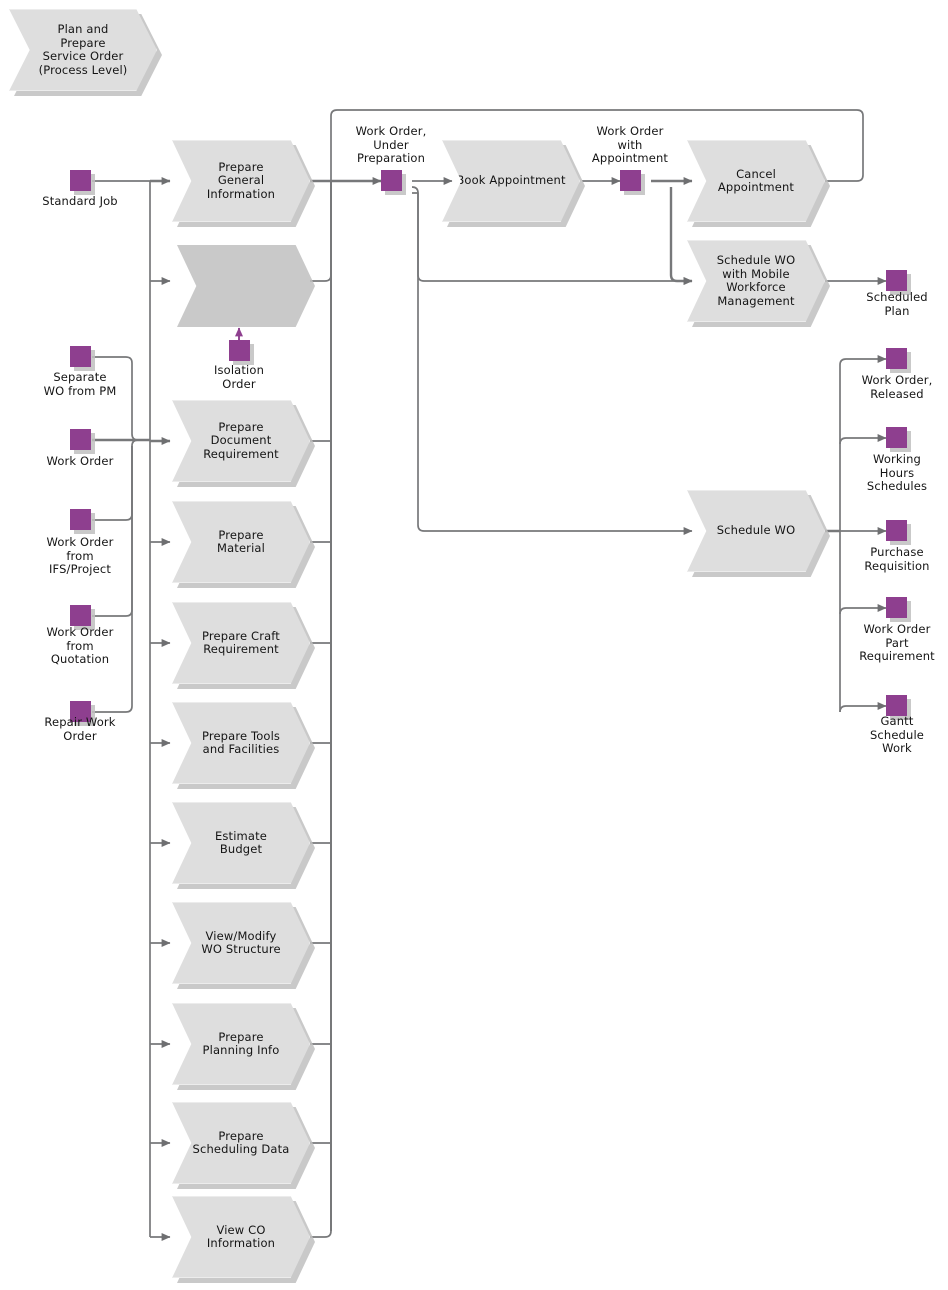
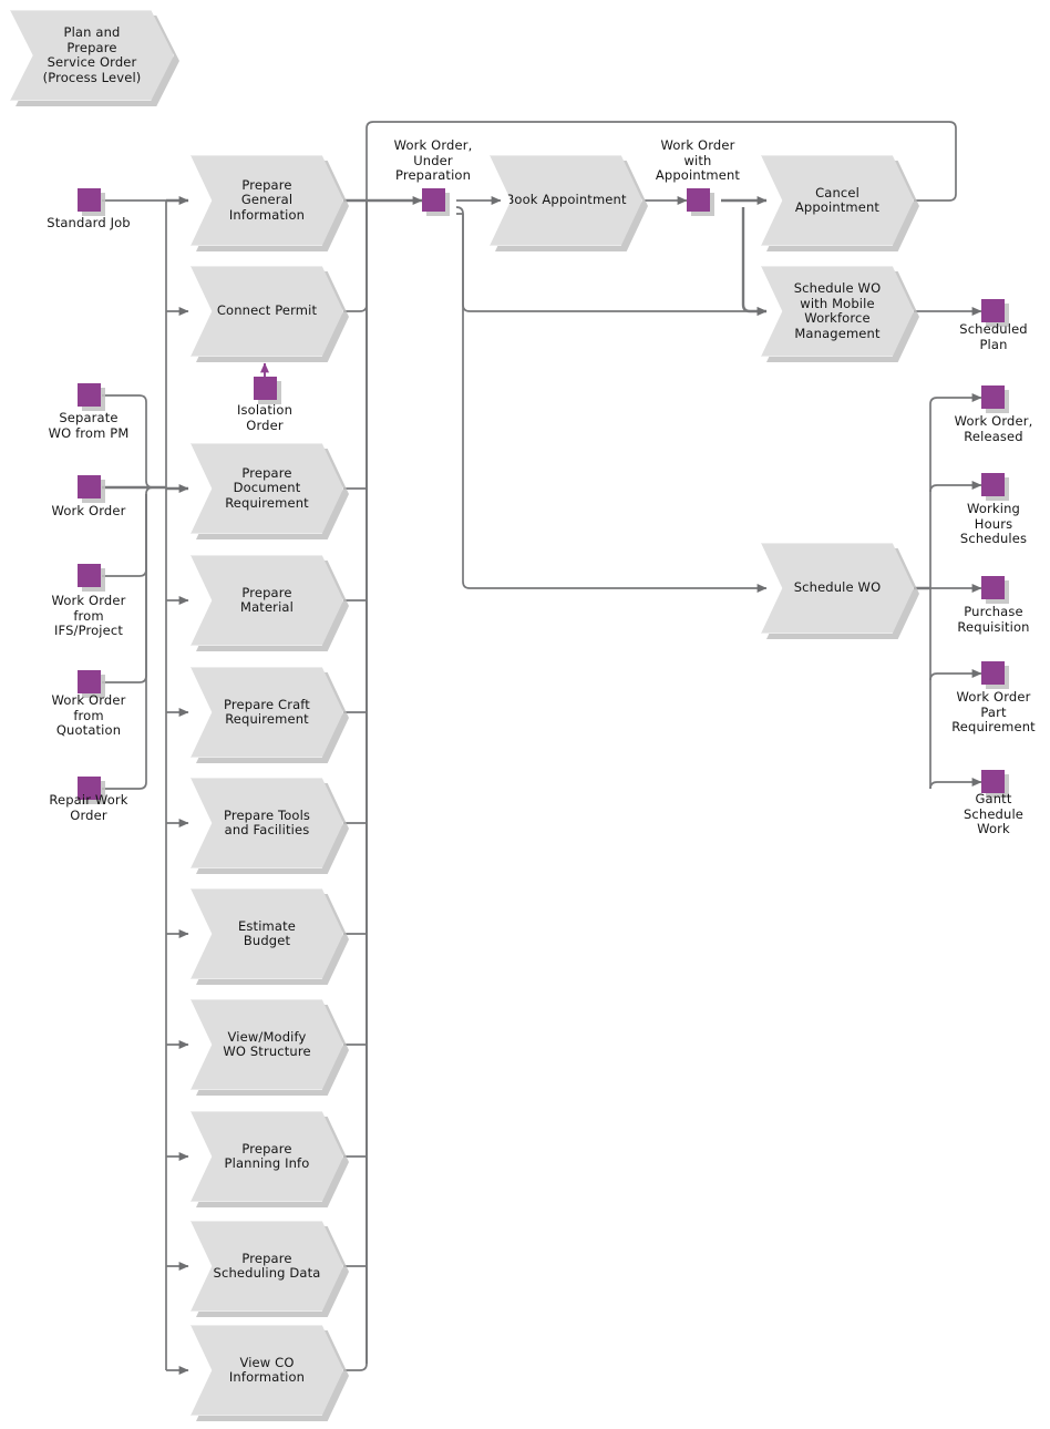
  Plan and
  Prepare
  Service Order
  (Process Level)
  Prepare
  General
  Information
+ Connect Permit
  Prepare
  Document
  Requirement
  Prepare
  Material
  Prepare Craft
  Requirement
  Prepare Tools
  and Facilities
  Estimate
  Budget
  View/Modify
  WO Structure
  Prepare
  Planning Info
  Prepare
  Scheduling Data
  View CO
  Information
  ook Appointment
  Cancel Appointment
  Schedule WO
  with Mobile
  Workforce
  Management
  Schedule WO
  Standard Job
  Separate
  WO from PM
  Work Order
  Work Order
  from
  IFS/Project
  Work Order
  from
  Quotation
  Repair Work
  Order
  Isolation
  Order
  Work Order,
  Under
  Preparation
  Work Order
  with
  Appointment
  Scheduled
  Plan
  Work Order,
  Released
  Working
  Hours
  Schedules
  Purchase
  Requisition
  Work Order
  Part
  Requirement
  Gantt
  Schedule
  Work
